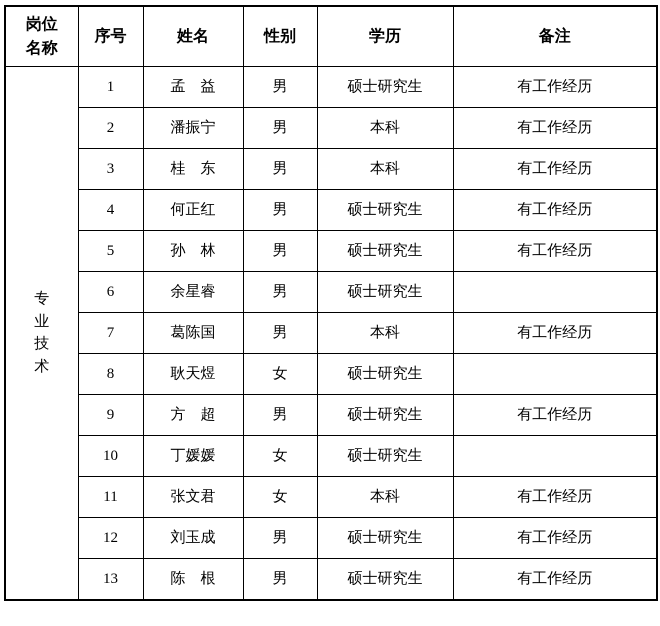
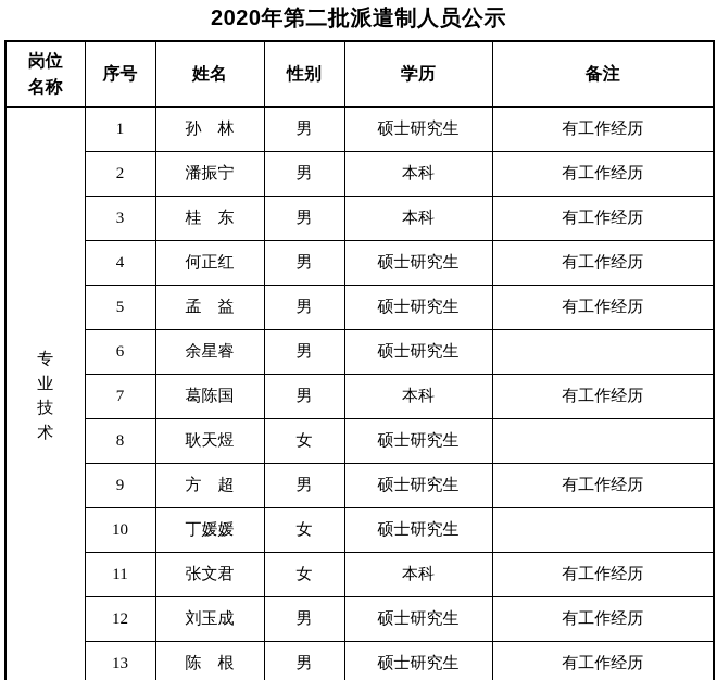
+ 2020年第二批派遣制人员公示
  岗位名称	序号	姓名	性别	学历	备注
- 专业技术	1	孟 益	男	硕士研究生	有工作经历
+ 专业技术	1	孙 林	男	硕士研究生	有工作经历
  2	潘振宁	男	本科	有工作经历
  3	桂 东	男	本科	有工作经历
  4	何正红	男	硕士研究生	有工作经历
- 5	孙 林	男	硕士研究生	有工作经历
+ 5	孟 益	男	硕士研究生	有工作经历
  6	余星睿	男	硕士研究生
  7	葛陈国	男	本科	有工作经历
  8	耿天煜	女	硕士研究生
  9	方 超	男	硕士研究生	有工作经历
  10	丁媛媛	女	硕士研究生
  11	张文君	女	本科	有工作经历
  12	刘玉成	男	硕士研究生	有工作经历
  13	陈 根	男	硕士研究生	有工作经历
